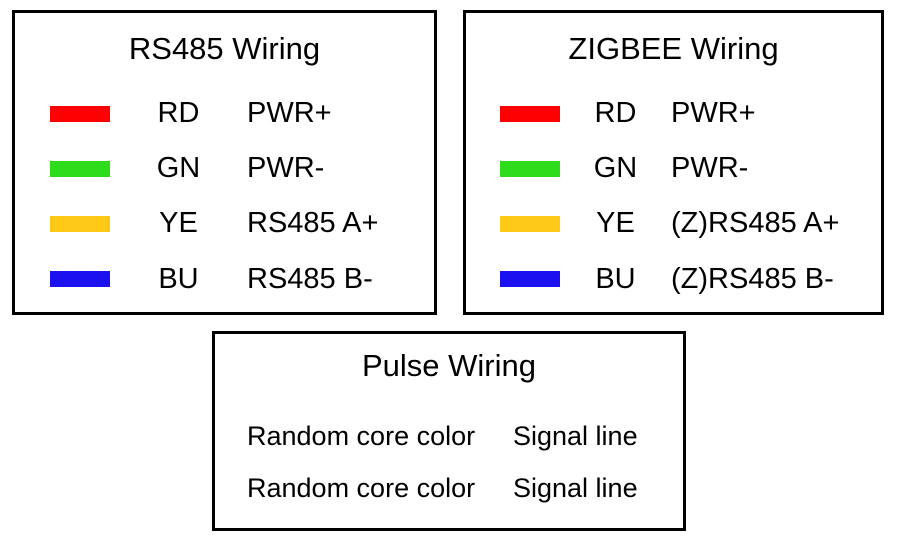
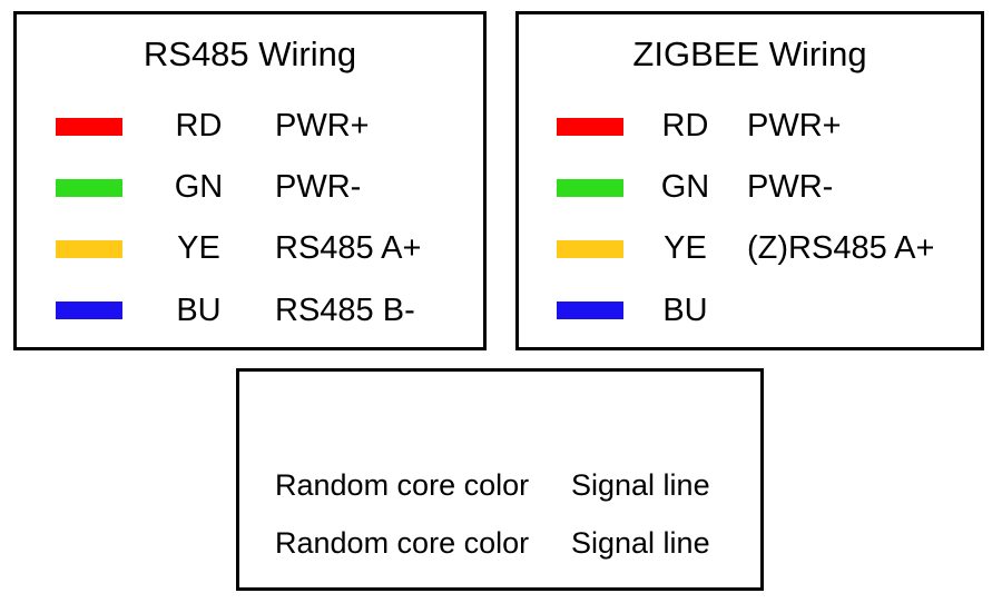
  RS485 Wiring
  RD
  PWR+
  GN
  PWR-
  YE
  RS485 A+
  BU
  RS485 B-
  ZIGBEE Wiring
  RD
  PWR+
  GN
  PWR-
  YE
  (Z)RS485 A+
  BU
- (Z)RS485 B-
- Pulse Wiring
  Random core color
  Signal line
  Random core color
  Signal line
